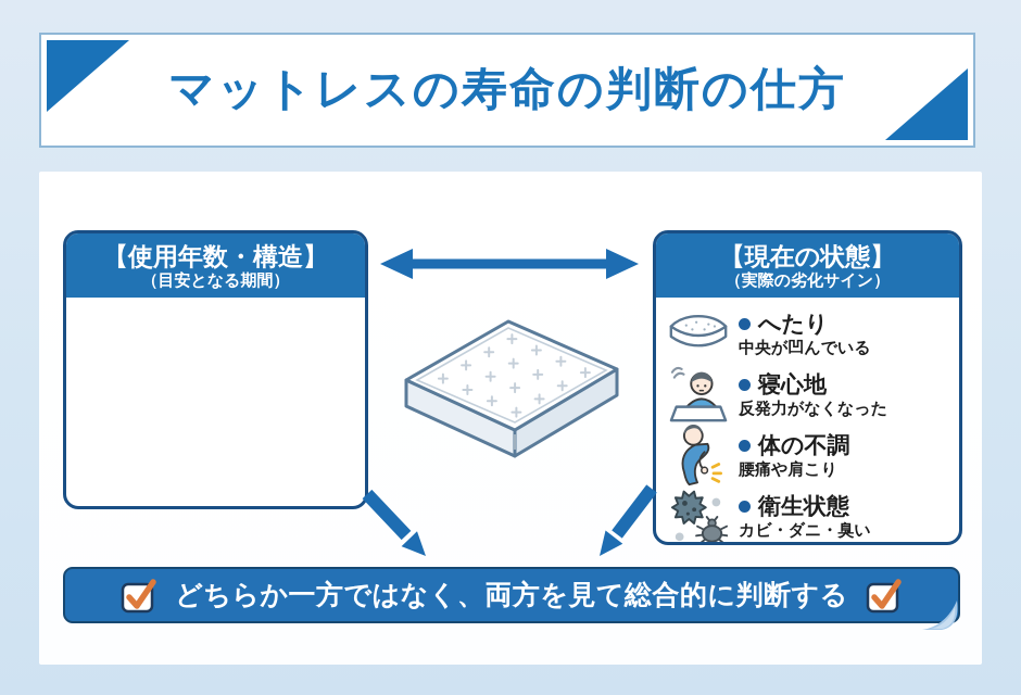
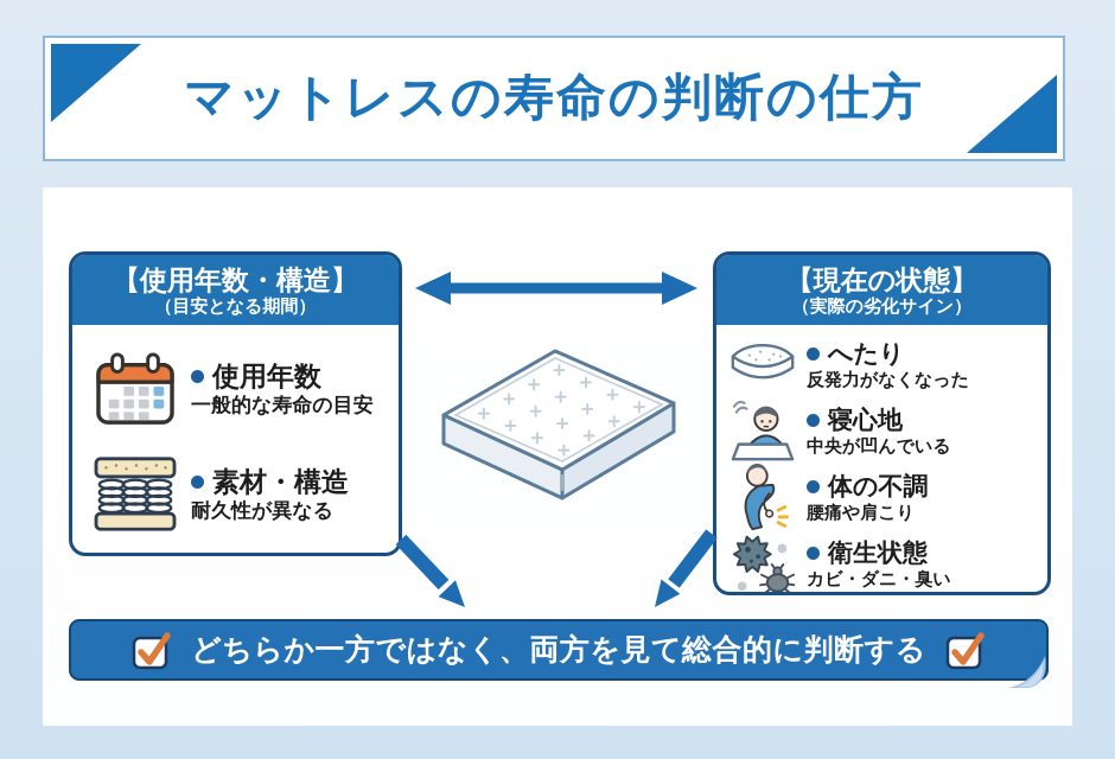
  マットレスの寿命の判断の仕方
  【使用年数・構造】
  （目安となる期間）
+ 使用年数
+ 一般的な寿命の目安
+ 素材・構造
+ 耐久性が異なる
  【現在の状態】
  （実際の劣化サイン）
  へたり
- 中央が凹んでいる
+ 反発力がなくなった
  寝心地
- 反発力がなくなった
+ 中央が凹んでいる
  体の不調
  腰痛や肩こり
  衛生状態
  カビ・ダニ・臭い
  どちらか一方ではなく、両方を見て総合的に判断する
